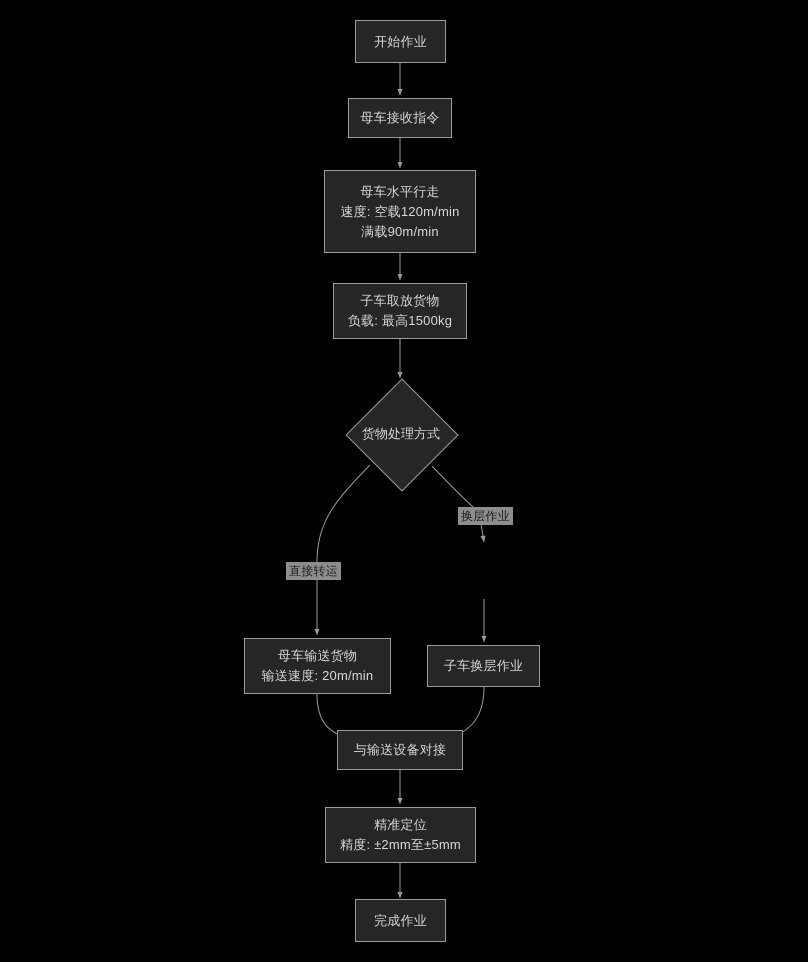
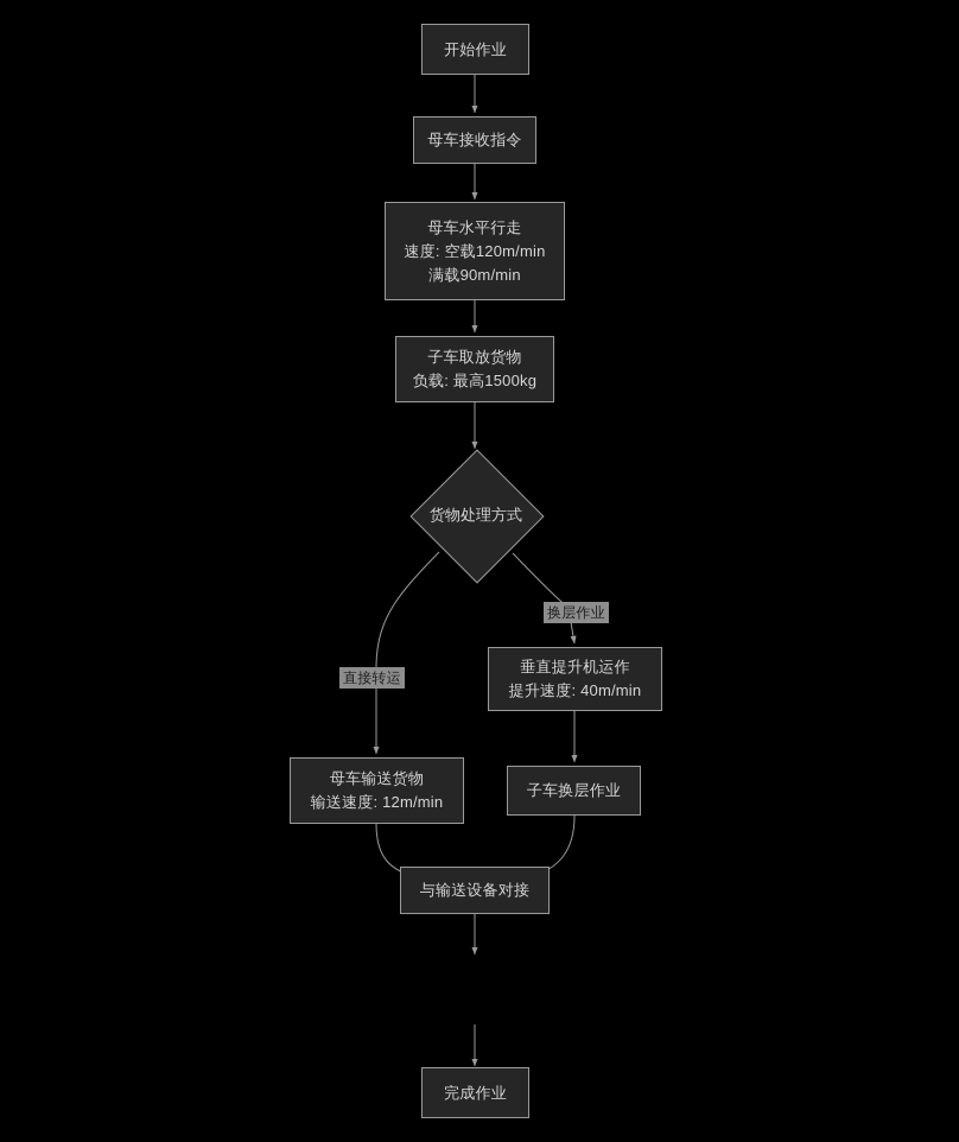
  开始作业
  母车接收指令
  母车水平行走
  速度: 空载120m/min
  满载90m/min
  子车取放货物
  负载: 最高1500kg
  货物处理方式
  直接转运
  换层作业
+ 垂直提升机运作
+ 提升速度: 40m/min
  母车输送货物
- 输送速度: 20m/min
+ 输送速度: 12m/min
  子车换层作业
  与输送设备对接
- 精准定位
- 精度: ±2mm至±5mm
  完成作业
